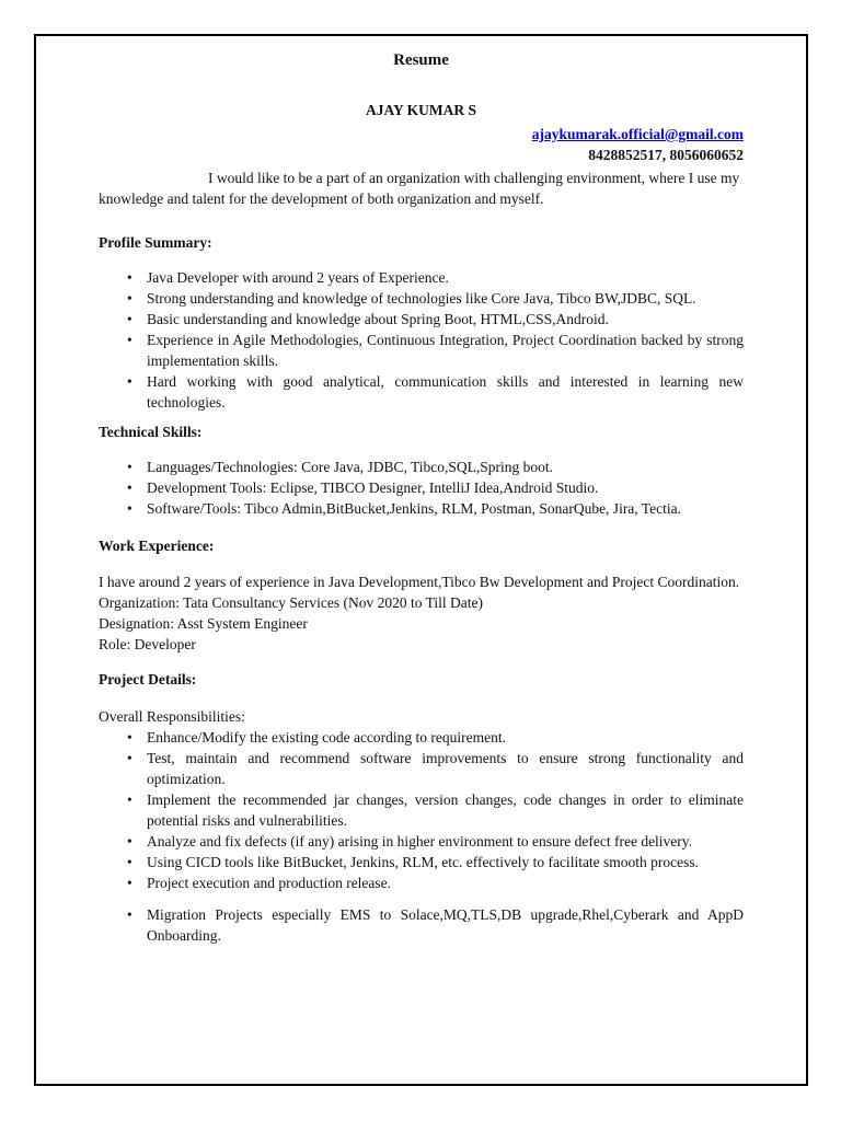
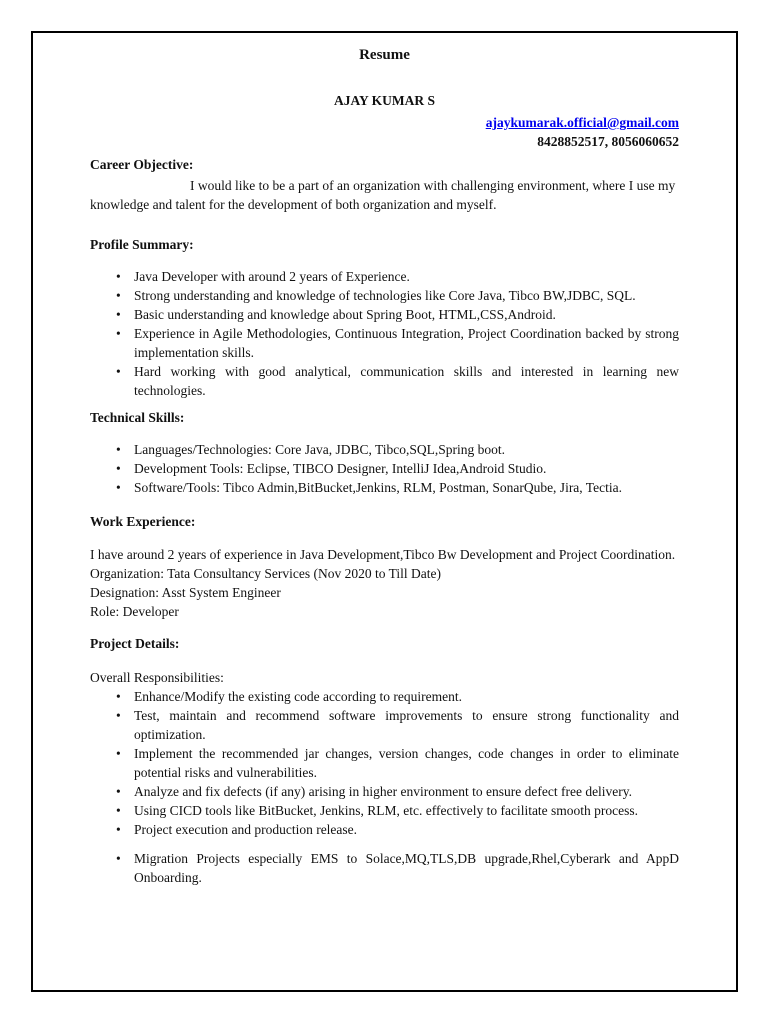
  Resume
  AJAY KUMAR S
  ajaykumarak.official@gmail.com
  8428852517, 8056060652
+ Career Objective:
  I would like to be a part of an organization with challenging environment, where I use my knowledge and talent for the development of both organization and myself.
  Profile Summary:
  Java Developer with around 2 years of Experience.
  Strong understanding and knowledge of technologies like Core Java, Tibco BW,JDBC, SQL.
  Basic understanding and knowledge about Spring Boot, HTML,CSS,Android.
  Experience in Agile Methodologies, Continuous Integration, Project Coordination backed by strong implementation skills.
  Hard working with good analytical, communication skills and interested in learning new technologies.
  Technical Skills:
  Languages/Technologies: Core Java, JDBC, Tibco,SQL,Spring boot.
  Development Tools: Eclipse, TIBCO Designer, IntelliJ Idea,Android Studio.
  Software/Tools: Tibco Admin,BitBucket,Jenkins, RLM, Postman, SonarQube, Jira, Tectia.
  Work Experience:
  I have around 2 years of experience in Java Development,Tibco Bw Development and Project Coordination.
  Organization: Tata Consultancy Services (Nov 2020 to Till Date)
  Designation: Asst System Engineer
  Role: Developer
  Project Details:
  Overall Responsibilities:
  Enhance/Modify the existing code according to requirement.
  Test, maintain and recommend software improvements to ensure strong functionality and optimization.
  Implement the recommended jar changes, version changes, code changes in order to eliminate potential risks and vulnerabilities.
  Analyze and fix defects (if any) arising in higher environment to ensure defect free delivery.
  Using CICD tools like BitBucket, Jenkins, RLM, etc. effectively to facilitate smooth process.
  Project execution and production release.
  Migration Projects especially EMS to Solace,MQ,TLS,DB upgrade,Rhel,Cyberark and AppD Onboarding.
